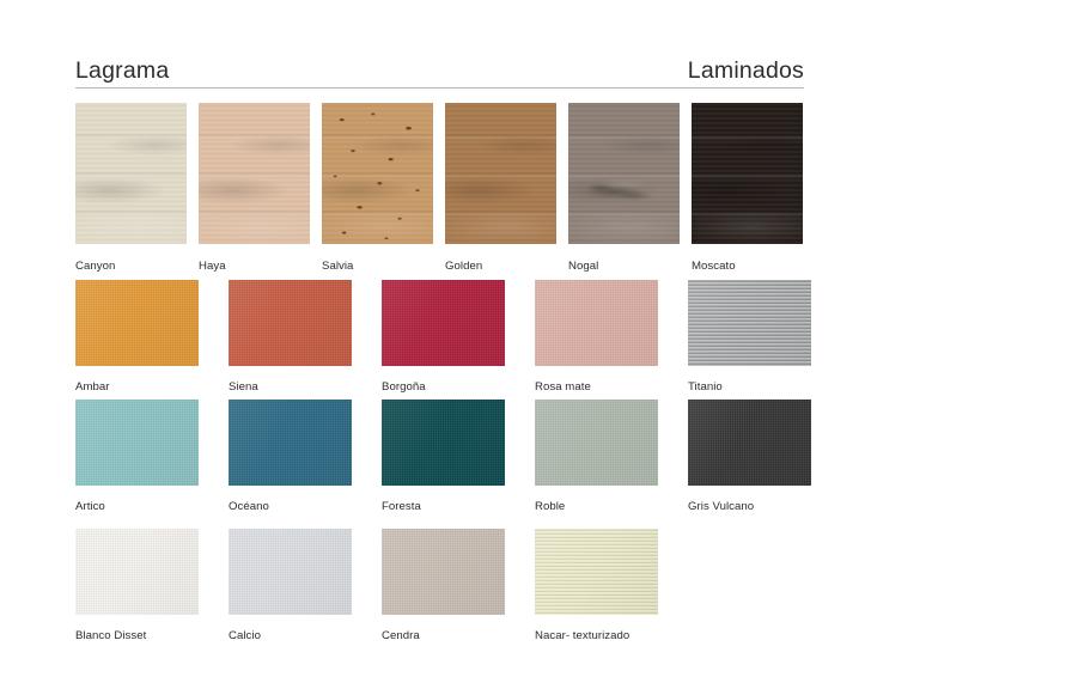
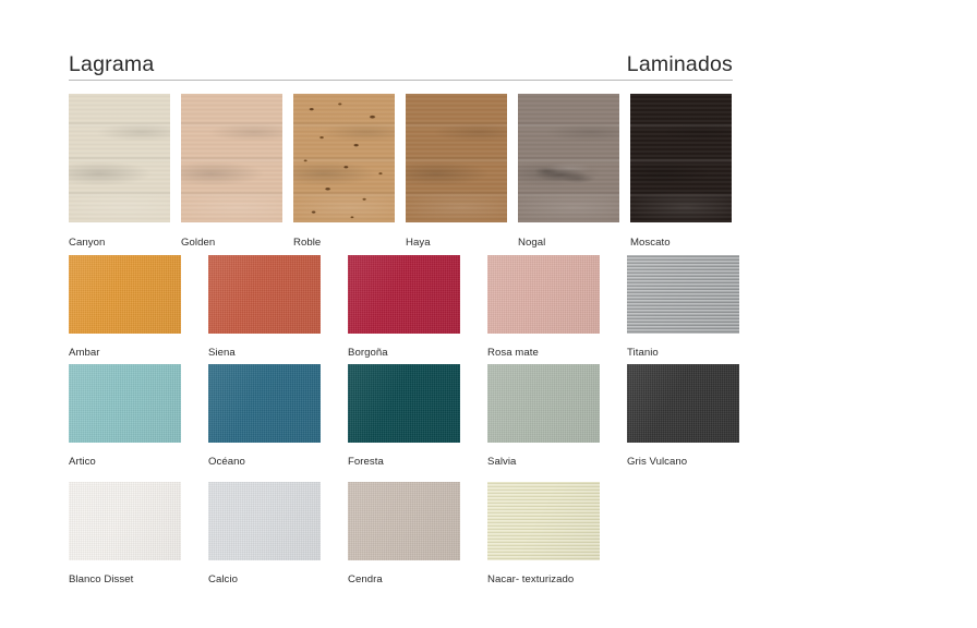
  Lagrama
  Laminados
  Canyon
- Haya
+ Golden
- Salvia
+ Roble
- Golden
+ Haya
  Nogal
  Moscato
  Ambar
  Siena
  Borgoña
  Rosa mate
  Titanio
  Artico
  Océano
  Foresta
- Roble
+ Salvia
  Gris Vulcano
  Blanco Disset
  Calcio
  Cendra
  Nacar- texturizado
